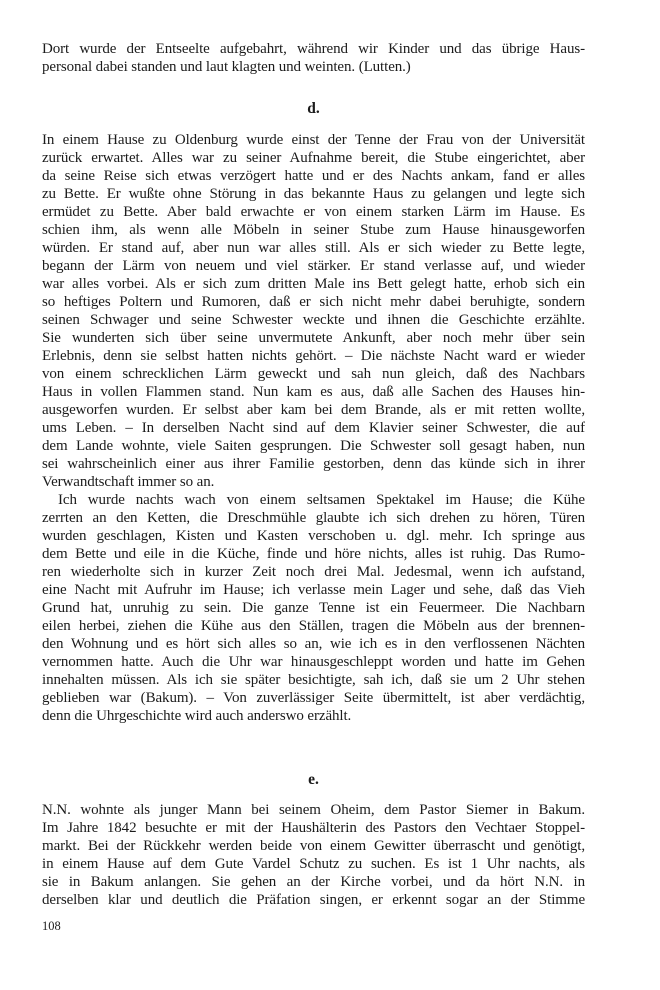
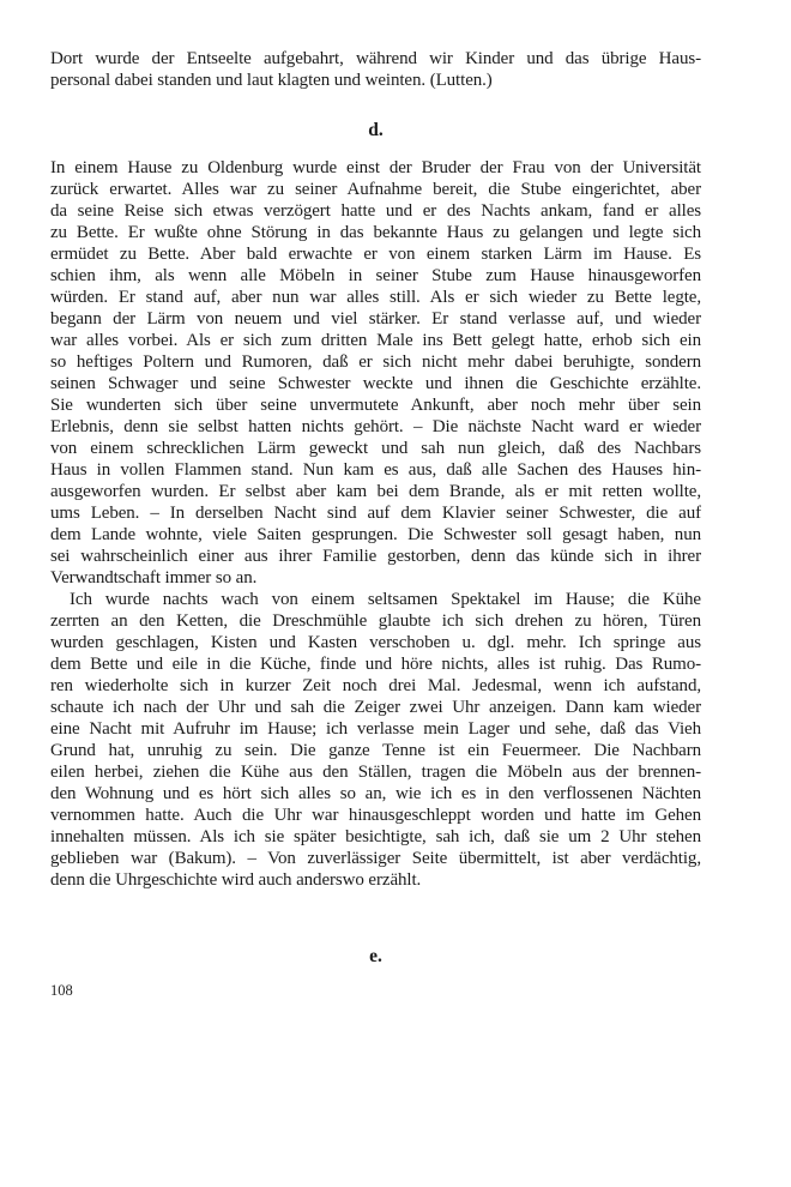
  Dort wurde der Entseelte aufgebahrt, während wir Kinder und das übrige Haus-
  personal dabei standen und laut klagten und weinten. (Lutten.)
  d.
- In einem Hause zu Oldenburg wurde einst der Tenne der Frau von der Universität
+ In einem Hause zu Oldenburg wurde einst der Bruder der Frau von der Universität
  zurück erwartet. Alles war zu seiner Aufnahme bereit, die Stube eingerichtet, aber
  da seine Reise sich etwas verzögert hatte und er des Nachts ankam, fand er alles
  zu Bette. Er wußte ohne Störung in das bekannte Haus zu gelangen und legte sich
  ermüdet zu Bette. Aber bald erwachte er von einem starken Lärm im Hause. Es
  schien ihm, als wenn alle Möbeln in seiner Stube zum Hause hinausgeworfen
  würden. Er stand auf, aber nun war alles still. Als er sich wieder zu Bette legte,
  begann der Lärm von neuem und viel stärker. Er stand verlasse auf, und wieder
  war alles vorbei. Als er sich zum dritten Male ins Bett gelegt hatte, erhob sich ein
  so heftiges Poltern und Rumoren, daß er sich nicht mehr dabei beruhigte, sondern
  seinen Schwager und seine Schwester weckte und ihnen die Geschichte erzählte.
  Sie wunderten sich über seine unvermutete Ankunft, aber noch mehr über sein
  Erlebnis, denn sie selbst hatten nichts gehört. – Die nächste Nacht ward er wieder
  von einem schrecklichen Lärm geweckt und sah nun gleich, daß des Nachbars
  Haus in vollen Flammen stand. Nun kam es aus, daß alle Sachen des Hauses hin-
  ausgeworfen wurden. Er selbst aber kam bei dem Brande, als er mit retten wollte,
  ums Leben. – In derselben Nacht sind auf dem Klavier seiner Schwester, die auf
  dem Lande wohnte, viele Saiten gesprungen. Die Schwester soll gesagt haben, nun
  sei wahrscheinlich einer aus ihrer Familie gestorben, denn das künde sich in ihrer
  Verwandtschaft immer so an.
  Ich wurde nachts wach von einem seltsamen Spektakel im Hause; die Kühe
  zerrten an den Ketten, die Dreschmühle glaubte ich sich drehen zu hören, Türen
  wurden geschlagen, Kisten und Kasten verschoben u. dgl. mehr. Ich springe aus
  dem Bette und eile in die Küche, finde und höre nichts, alles ist ruhig. Das Rumo-
  ren wiederholte sich in kurzer Zeit noch drei Mal. Jedesmal, wenn ich aufstand,
+ schaute ich nach der Uhr und sah die Zeiger zwei Uhr anzeigen. Dann kam wieder
  eine Nacht mit Aufruhr im Hause; ich verlasse mein Lager und sehe, daß das Vieh
  Grund hat, unruhig zu sein. Die ganze Tenne ist ein Feuermeer. Die Nachbarn
  eilen herbei, ziehen die Kühe aus den Ställen, tragen die Möbeln aus der brennen-
  den Wohnung und es hört sich alles so an, wie ich es in den verflossenen Nächten
  vernommen hatte. Auch die Uhr war hinausgeschleppt worden und hatte im Gehen
  innehalten müssen. Als ich sie später besichtigte, sah ich, daß sie um 2 Uhr stehen
  geblieben war (Bakum). – Von zuverlässiger Seite übermittelt, ist aber verdächtig,
  denn die Uhrgeschichte wird auch anderswo erzählt.
  e.
- N.N. wohnte als junger Mann bei seinem Oheim, dem Pastor Siemer in Bakum.
- Im Jahre 1842 besuchte er mit der Haushälterin des Pastors den Vechtaer Stoppel-
- markt. Bei der Rückkehr werden beide von einem Gewitter überrascht und genötigt,
- in einem Hause auf dem Gute Vardel Schutz zu suchen. Es ist 1 Uhr nachts, als
- sie in Bakum anlangen. Sie gehen an der Kirche vorbei, und da hört N.N. in
- derselben klar und deutlich die Präfation singen, er erkennt sogar an der Stimme
  108
